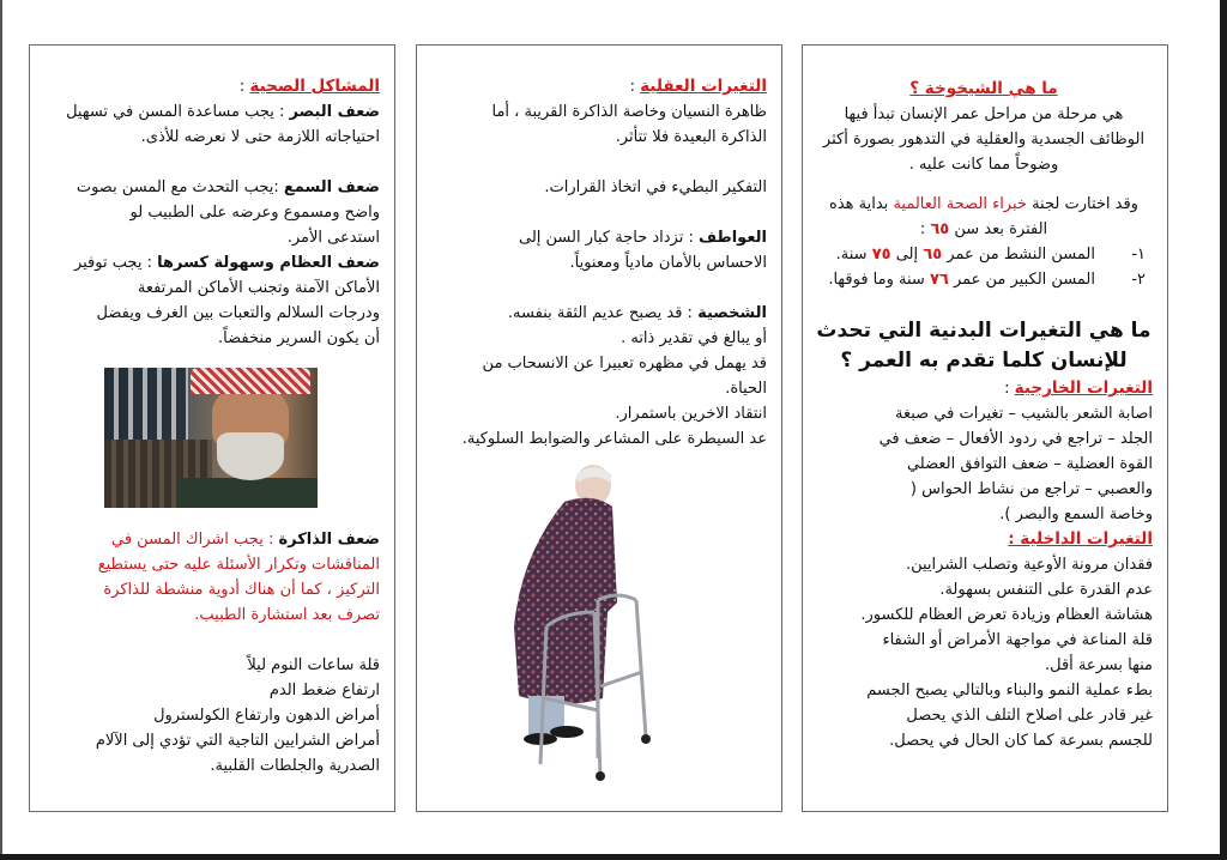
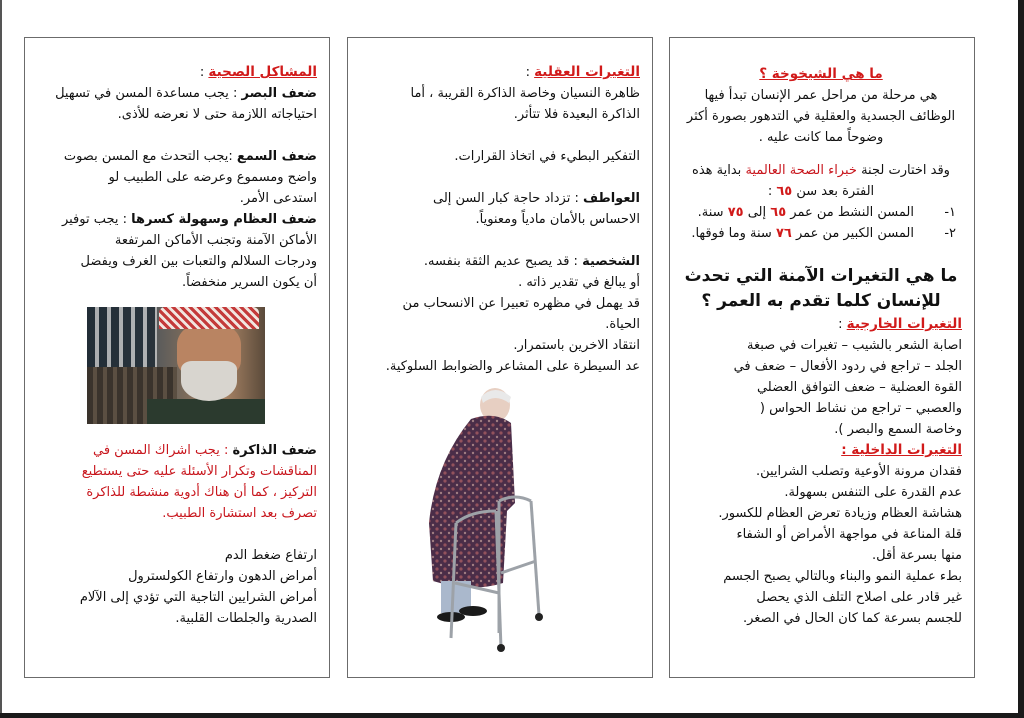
  ما هي الشيخوخة ؟
  هي مرحلة من مراحل عمر الإنسان تبدأ فيها
  الوظائف الجسدية والعقلية في التدهور بصورة أكثر
  وضوحاً مما كانت عليه .
  وقد اختارت لجنة خبراء الصحة العالمية بداية هذه
  الفترة بعد سن ٦٥ :
  ١-
  المسن النشط من عمر ٦٥ إلى ٧٥ سنة.
  ٢-
  المسن الكبير من عمر ٧٦ سنة وما فوقها.
- ما هي التغيرات البدنية التي تحدث
+ ما هي التغيرات الآمنة التي تحدث
  للإنسان كلما تقدم به العمر ؟
  التغيرات الخارجية :
  اصابة الشعر بالشيب – تغيرات في صبغة
  الجلد – تراجع في ردود الأفعال – ضعف في
  القوة العضلية – ضعف التوافق العضلي
  والعصبي – تراجع من نشاط الحواس (
  وخاصة السمع والبصر ).
  التغيرات الداخلية :
  فقدان مرونة الأوعية وتصلب الشرايين.
  عدم القدرة على التنفس بسهولة.
  هشاشة العظام وزيادة تعرض العظام للكسور.
  قلة المناعة في مواجهة الأمراض أو الشفاء
  منها بسرعة أقل.
  بطء عملية النمو والبناء وبالتالي يصبح الجسم
  غير قادر على اصلاح التلف الذي يحصل
- للجسم بسرعة كما كان الحال في يحصل.
+ للجسم بسرعة كما كان الحال في الصغر.
  التغيرات العقلية :
  ظاهرة النسيان وخاصة الذاكرة القريبة ، أما
  الذاكرة البعيدة فلا تتأثر.
  التفكير البطيء في اتخاذ القرارات.
  العواطف : تزداد حاجة كبار السن إلى
  الاحساس بالأمان مادياً ومعنوياً.
  الشخصية : قد يصبح عديم الثقة بنفسه.
  أو يبالغ في تقدير ذاته .
  قد يهمل في مظهره تعبيرا عن الانسحاب من
  الحياة.
  انتقاد الاخرين باستمرار.
  عد السيطرة على المشاعر والضوابط السلوكية.
  المشاكل الصحية :
  ضعف البصر : يجب مساعدة المسن في تسهيل
  احتياجاته اللازمة حتى لا نعرضه للأذى.
  ضعف السمع :يجب التحدث مع المسن بصوت
  واضح ومسموع وعرضه على الطبيب لو
  استدعى الأمر.
  ضعف العظام وسهولة كسرها : يجب توفير
  الأماكن الآمنة وتجنب الأماكن المرتفعة
  ودرجات السلالم والتعبات بين الغرف ويفضل
  أن يكون السرير منخفضاً.
  ضعف الذاكرة : يجب اشراك المسن في
  المناقشات وتكرار الأسئلة عليه حتى يستطيع
  التركيز ، كما أن هناك أدوية منشطة للذاكرة
  تصرف بعد استشارة الطبيب.
- قلة ساعات النوم ليلاً
  ارتفاع ضغط الدم
  أمراض الدهون وارتفاع الكولسترول
  أمراض الشرايين التاجية التي تؤدي إلى الآلام
  الصدرية والجلطات القلبية.
